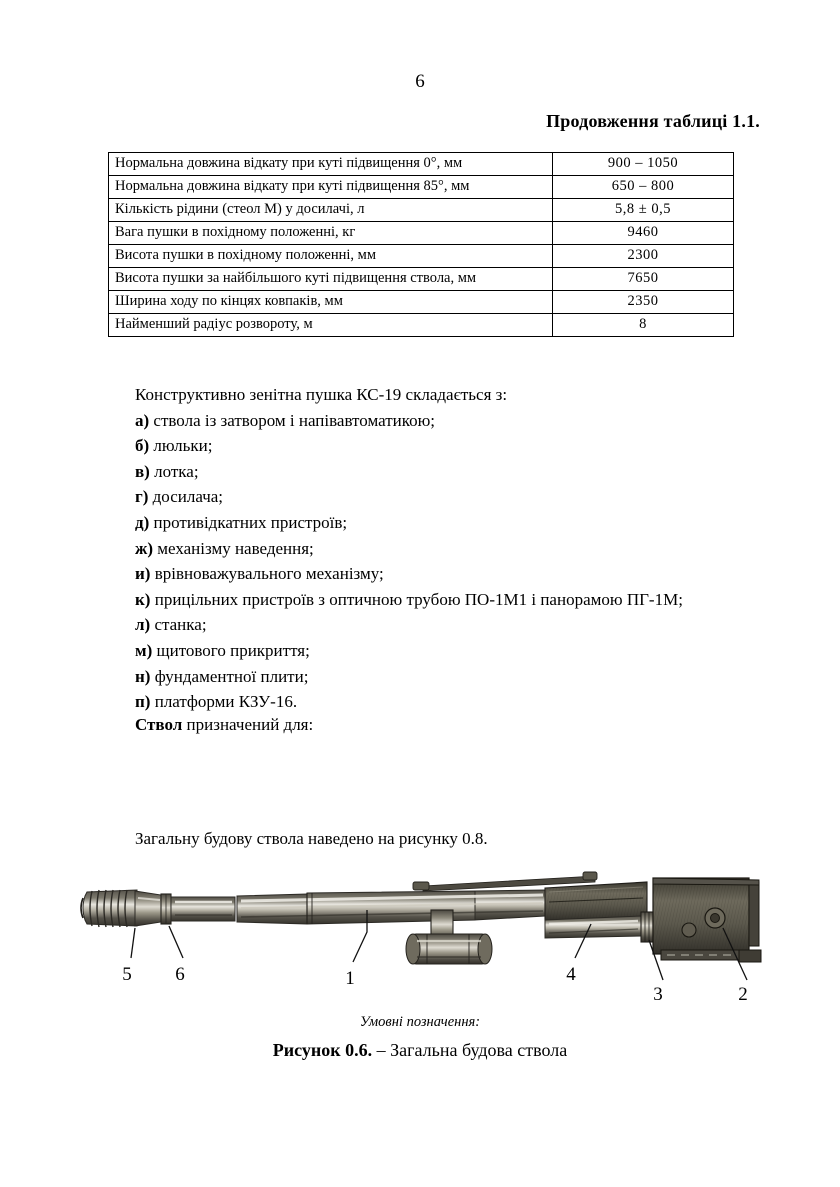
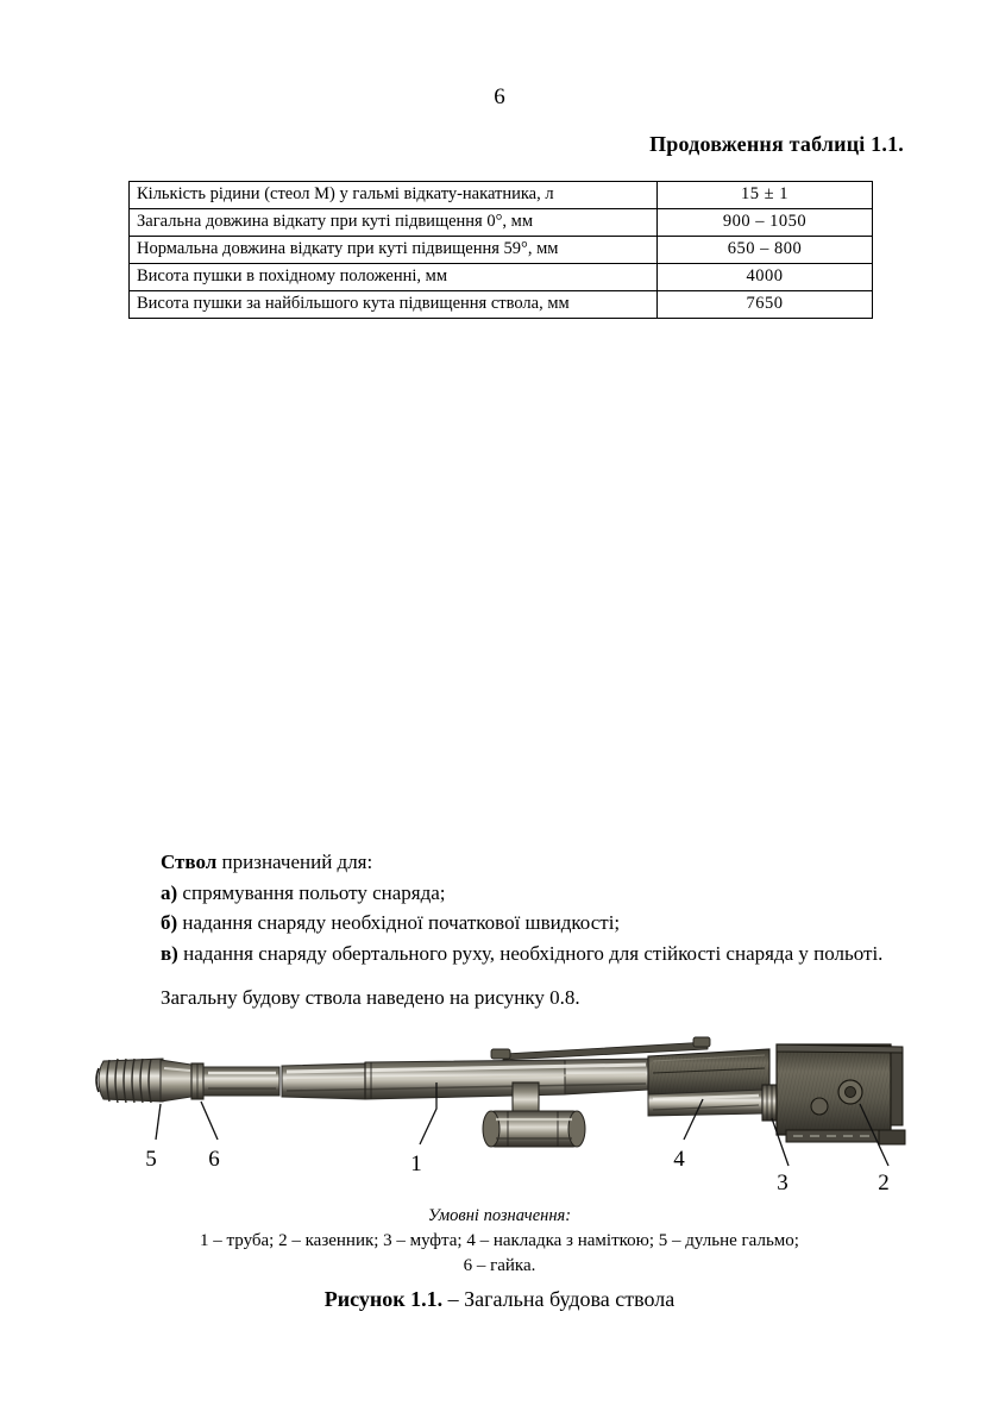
  6
  Продовження таблиці 1.1.
+ Кількість рідини (стеол М) у гальмі відкату-накатника, л	15 ± 1
- Нормальна довжина відкату при куті підвищення 0°, мм	900 – 1050
+ Загальна довжина відкату при куті підвищення 0°, мм	900 – 1050
- Нормальна довжина відкату при куті підвищення 85°, мм	650 – 800
+ Нормальна довжина відкату при куті підвищення 59°, мм	650 – 800
- Кількість рідини (стеол М) у досилачі, л	5,8 ± 0,5
- Вага пушки в похідному положенні, кг	9460
- Висота пушки в похідному положенні, мм	2300
+ Висота пушки в похідному положенні, мм	4000
- Висота пушки за найбільшого куті підвищення ствола, мм	7650
+ Висота пушки за найбільшого кута підвищення ствола, мм	7650
- Ширина ходу по кінцях ковпаків, мм	2350
- Найменший радіус розвороту, м	8
- Конструктивно зенітна пушка КС-19 складається з:
- а) ствола із затвором і напівавтоматикою;
- б) люльки;
- в) лотка;
- г) досилача;
- д) противідкатних пристроїв;
- ж) механізму наведення;
- и) врівноважувального механізму;
- к) прицільних пристроїв з оптичною трубою ПО-1М1 і панорамою ПГ-1М;
- л) станка;
- м) щитового прикриття;
- н) фундаментної плити;
- п) платформи КЗУ-16.
  Ствол призначений для:
+ а) спрямування польоту снаряда;
+ б) надання снаряду необхідної початкової швидкості;
+ в) надання снаряду обертального руху, необхідного для стійкості снаряда у польоті.
  Загальну будову ствола наведено на рисунку 0.8.
  5
  6
  1
  4
  3
  2
  Умовні позначення:
+ 1 – труба; 2 – казенник; 3 – муфта; 4 – накладка з наміткою; 5 – дульне гальмо;
+ 6 – гайка.
- Рисунок 0.6. – Загальна будова ствола
+ Рисунок 1.1. – Загальна будова ствола
